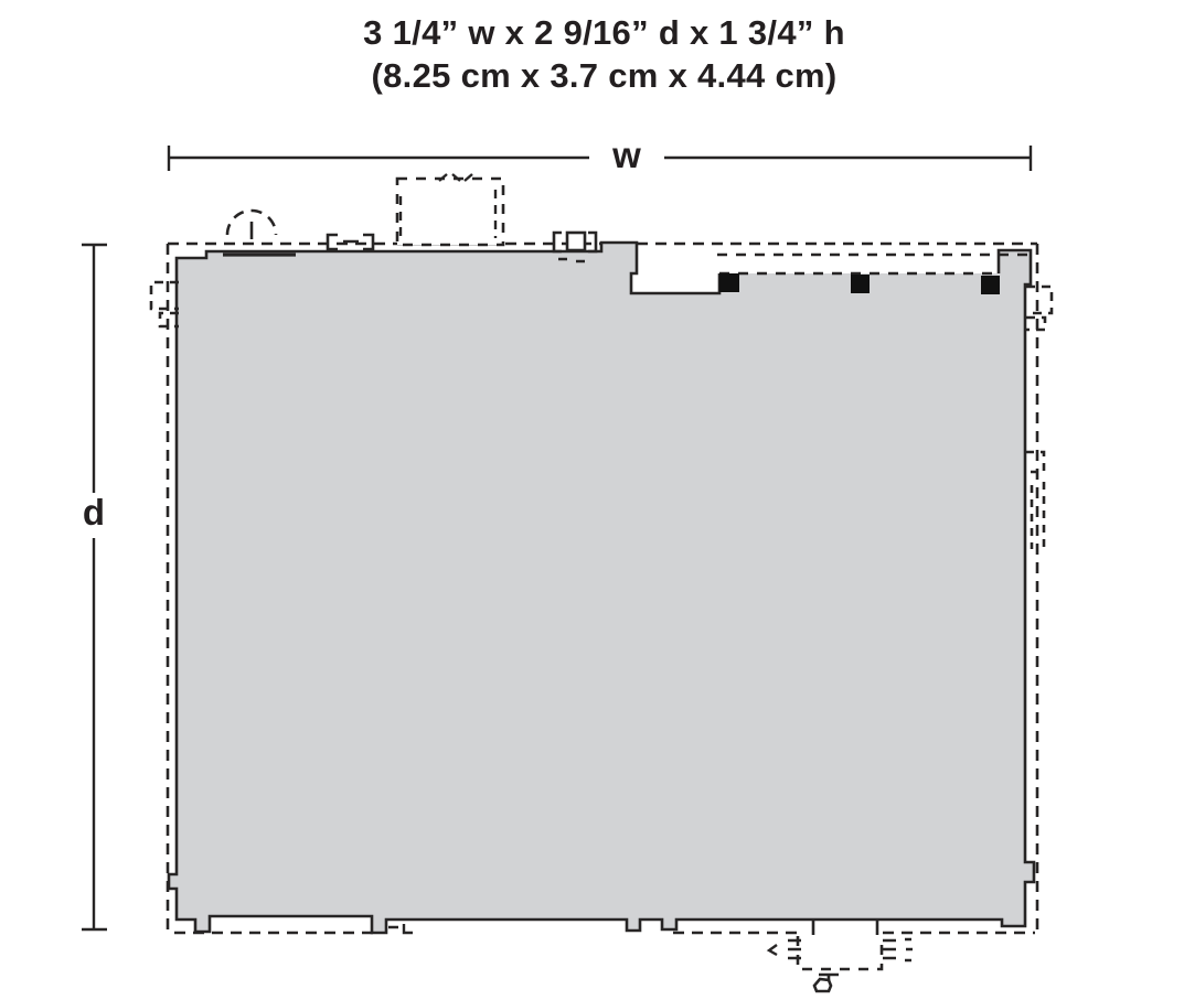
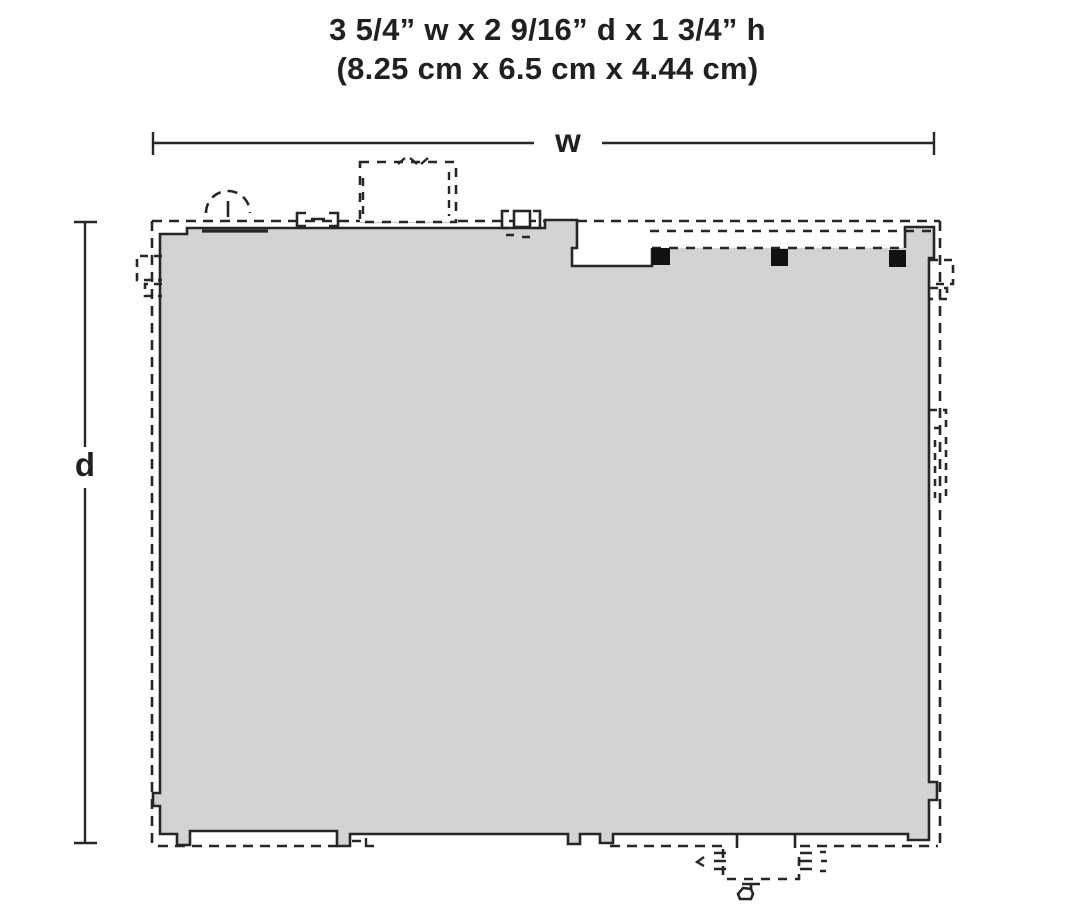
- 3 1/4” w x 2 9/16” d x 1 3/4” h
+ 3 5/4” w x 2 9/16” d x 1 3/4” h
- (8.25 cm x 3.7 cm x 4.44 cm)
+ (8.25 cm x 6.5 cm x 4.44 cm)
  w
  d
